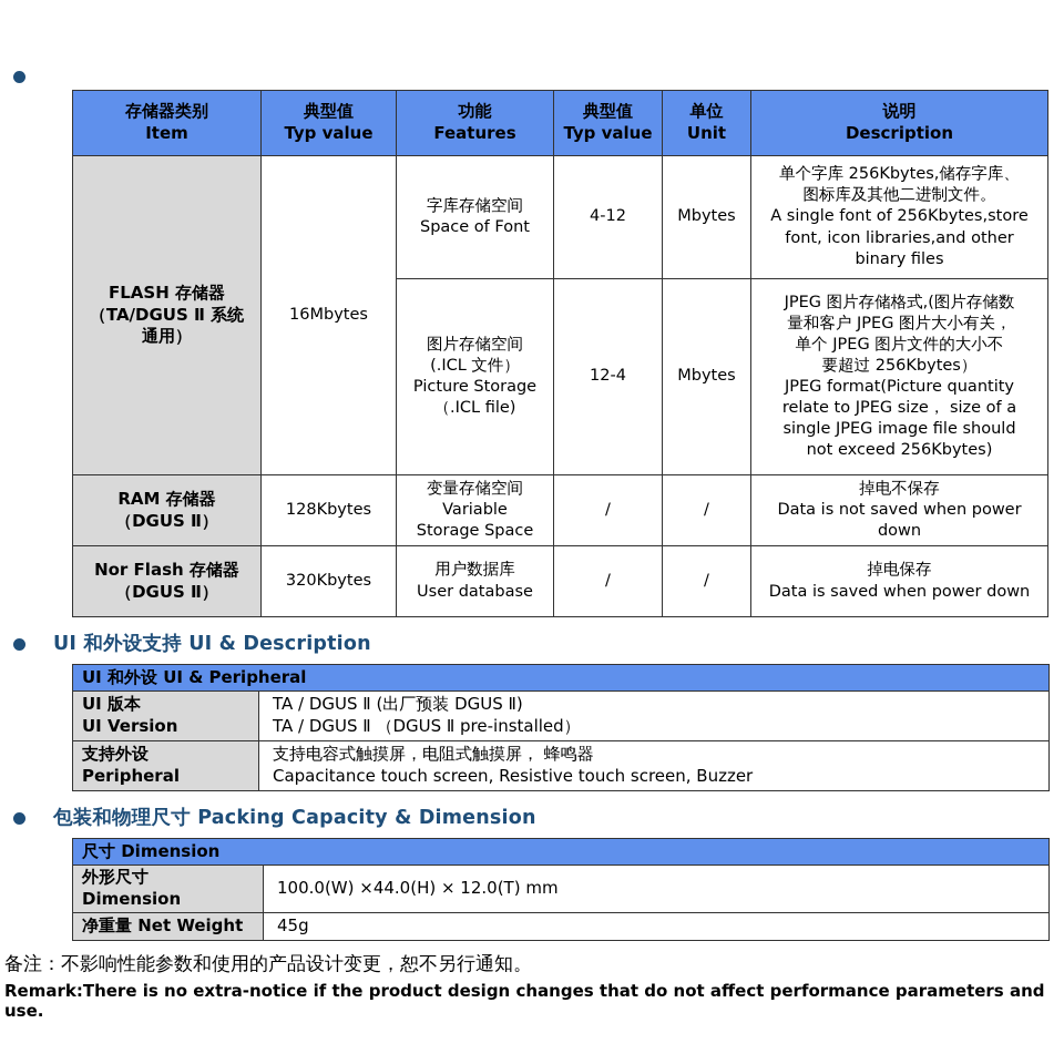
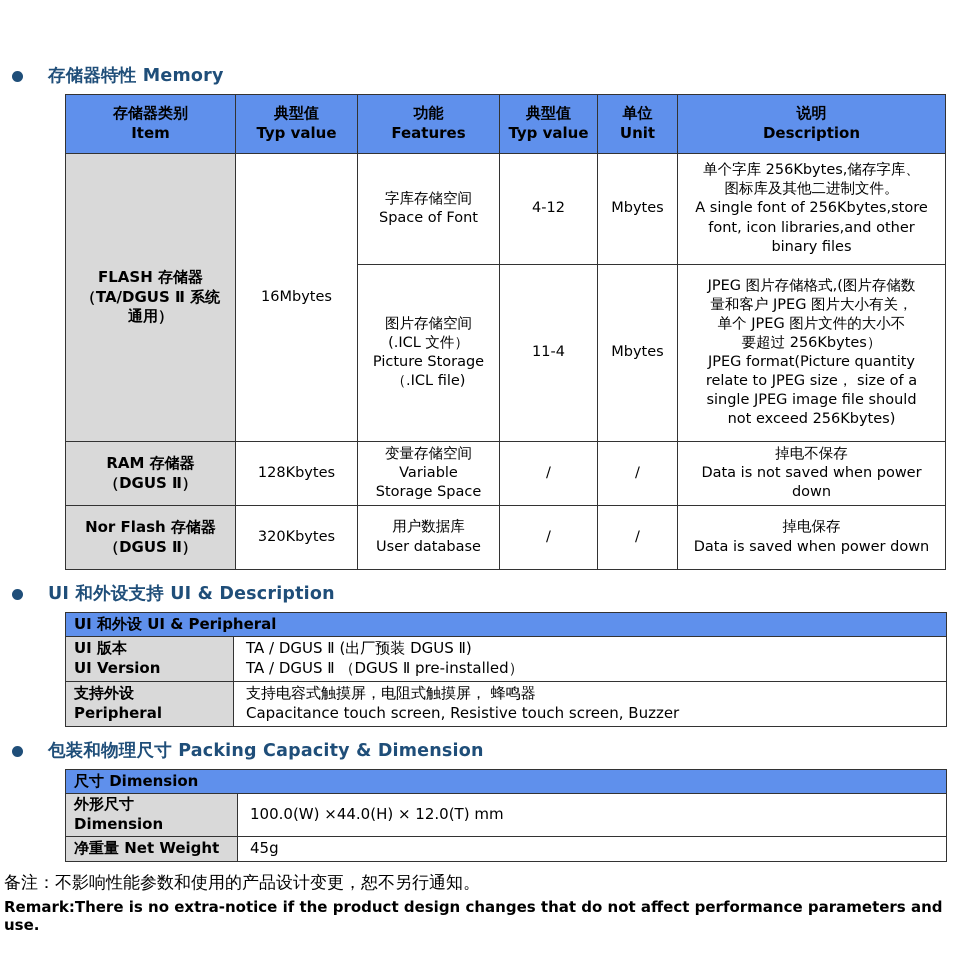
+ 存储器特性 Memory
  存储器类别 Item	典型值 Typ value	功能 Features	典型值 Typ value	单位 Unit	说明 Description
  FLASH 存储器 （TA/DGUS Ⅱ 系统 通用）	16Mbytes	字库存储空间 Space of Font	4-12	Mbytes	单个字库 256Kbytes,储存字库、 图标库及其他二进制文件。 A single font of 256Kbytes,store font, icon libraries,and other binary files
- 图片存储空间 (.ICL 文件） Picture Storage （.ICL file)	12-4	Mbytes	JPEG 图片存储格式,(图片存储数 量和客户 JPEG 图片大小有关， 单个 JPEG 图片文件的大小不 要超过 256Kbytes） JPEG format(Picture quantity relate to JPEG size， size of a single JPEG image file should not exceed 256Kbytes)
+ 图片存储空间 (.ICL 文件） Picture Storage （.ICL file)	11-4	Mbytes	JPEG 图片存储格式,(图片存储数 量和客户 JPEG 图片大小有关， 单个 JPEG 图片文件的大小不 要超过 256Kbytes） JPEG format(Picture quantity relate to JPEG size， size of a single JPEG image file should not exceed 256Kbytes)
  RAM 存储器 （DGUS Ⅱ）	128Kbytes	变量存储空间 Variable Storage Space	/	/	掉电不保存 Data is not saved when power down
  Nor Flash 存储器 （DGUS Ⅱ）	320Kbytes	用户数据库 User database	/	/	掉电保存 Data is saved when power down
  UI 和外设支持 UI & Description
  UI 和外设 UI & Peripheral
  UI 版本 UI Version	TA / DGUS Ⅱ (出厂预装 DGUS Ⅱ) TA / DGUS Ⅱ （DGUS Ⅱ pre-installed）
  支持外设 Peripheral	支持电容式触摸屏，电阻式触摸屏， 蜂鸣器 Capacitance touch screen, Resistive touch screen, Buzzer
  包装和物理尺寸 Packing Capacity & Dimension
  尺寸 Dimension
  外形尺寸 Dimension	100.0(W) ×44.0(H) × 12.0(T) mm
  净重量 Net Weight	45g
  备注：不影响性能参数和使用的产品设计变更，恕不另行通知。
  Remark:There is no extra-notice if the product design changes that do not affect performance parameters and use.
